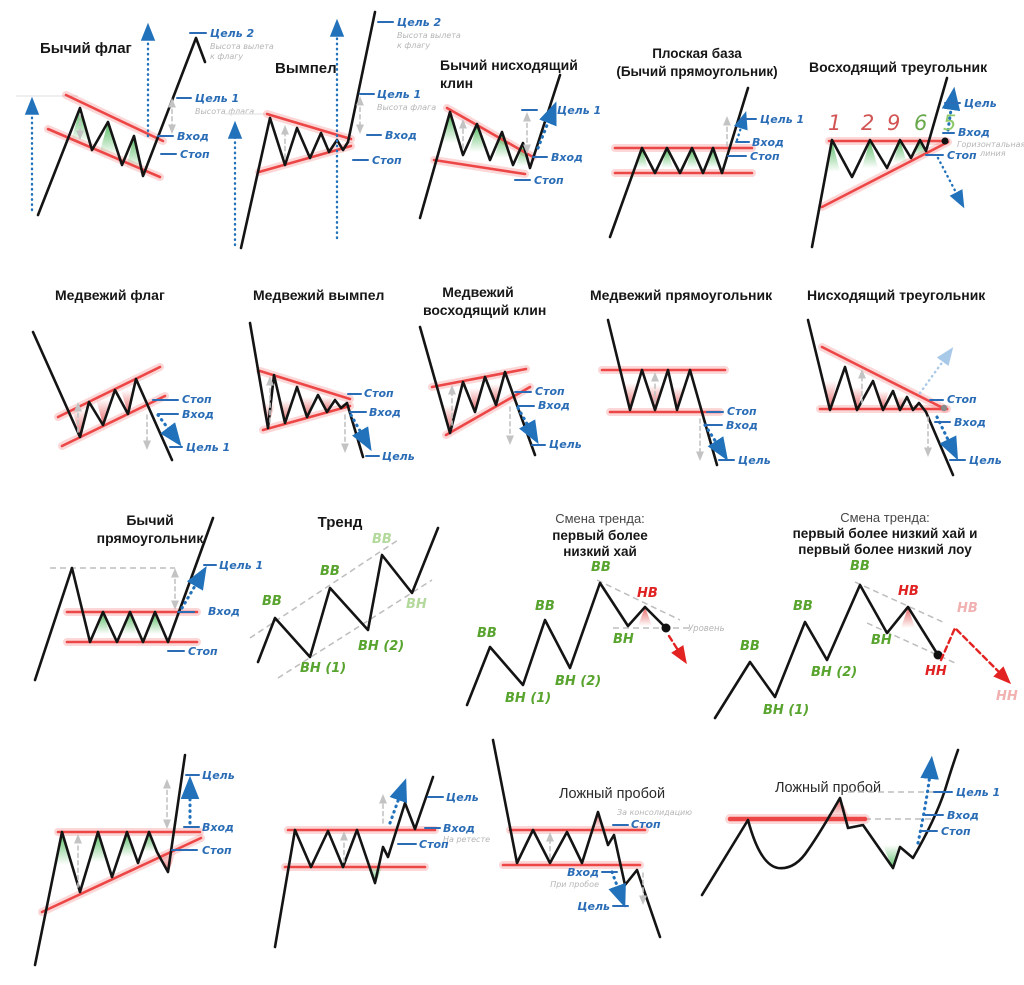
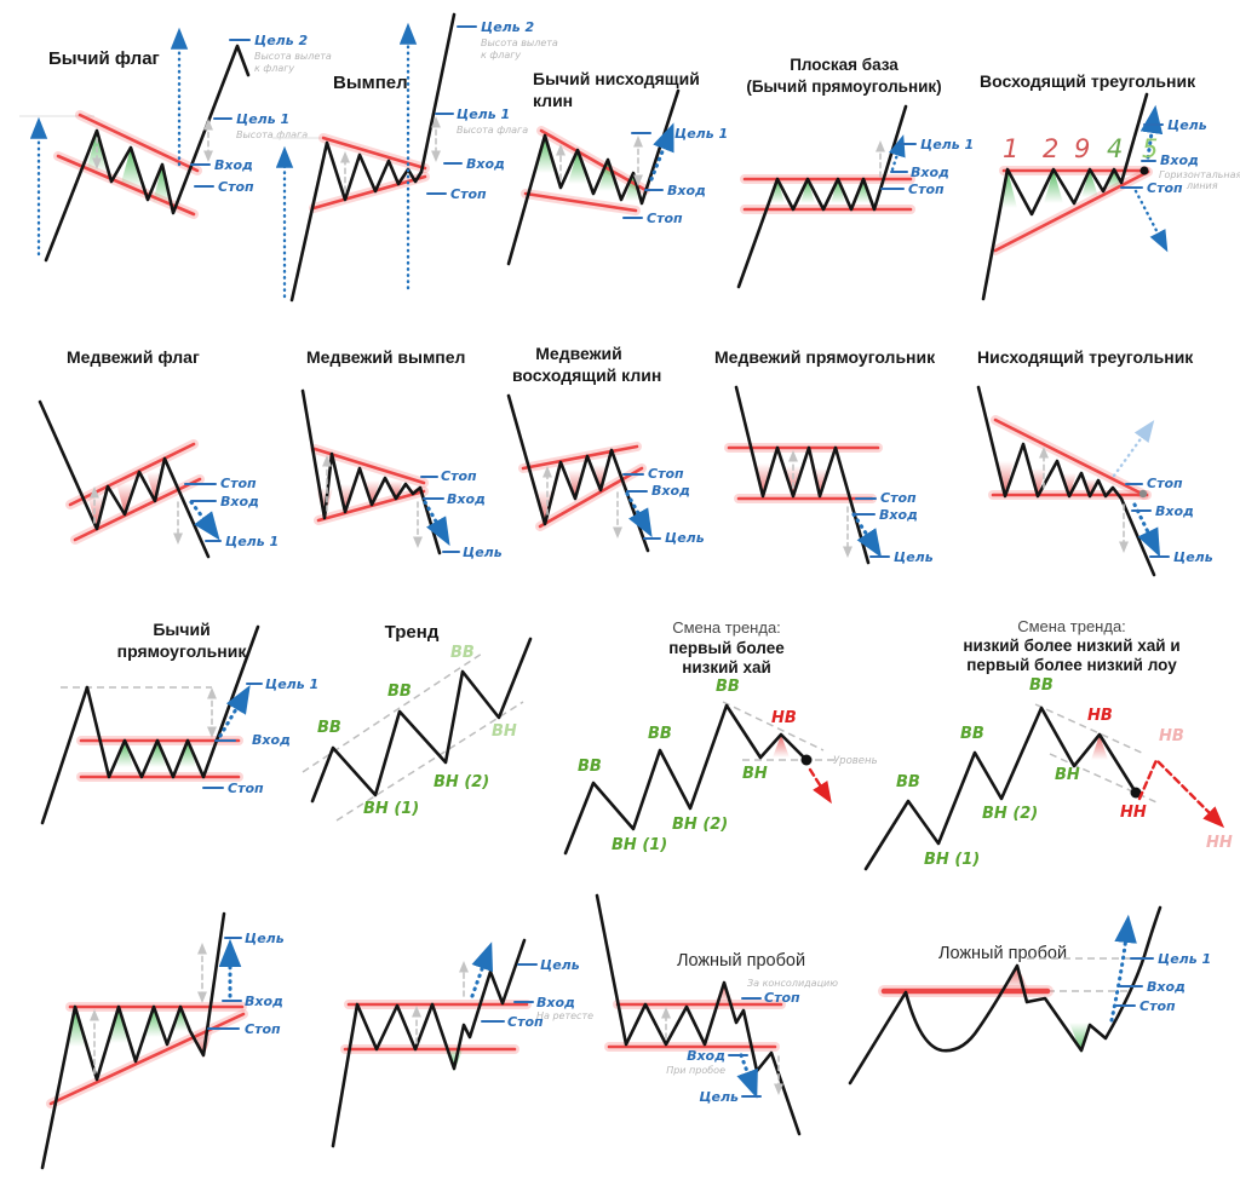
  Бычий флаг
  Цель 2
  Высота вылета
  к флагу
  Цель 1
  Высота флага
  Вход
  Стоп
  Вымпел
  Цель 2
  Высота вылета
  к флагу
  Цель 1
  Высота флага
  Вход
  Стоп
  Бычий нисходящий
  клин
  Цель 1
  Вход
  Стоп
  Плоская база
  (Бычий прямоугольник)
  Цель 1
  Вход
  Стоп
  Восходящий треугольник
  1
  2
  9
- 6
+ 4
  5
  Цель
  Вход
  Горизонтальная
  линия
  Стоп
  Медвежий флаг
  Стоп
  Вход
  Цель 1
  Медвежий вымпел
  Стоп
  Вход
  Цель
  Медвежий
  восходящий клин
  Стоп
  Вход
  Цель
  Медвежий прямоугольник
  Стоп
  Вход
  Цель
  Нисходящий треугольник
  Стоп
  Вход
  Цель
  Бычий
  прямоугольник
  Цель 1
  Вход
  Стоп
  Тренд
  ВВ
  ВВ
  ВВ
  ВН (1)
  ВН (2)
  ВН
  Смена тренда:
  первый более
  низкий хай
  ВВ
  ВВ
  ВВ
  ВН (1)
  ВН (2)
  ВН
  НВ
  Уровень
  Смена тренда:
- первый более низкий хай и
+ низкий более низкий хай и
  первый более низкий лоу
  ВВ
  ВВ
  ВВ
  ВН (1)
  ВН (2)
  ВН
  НВ
  НВ
  НН
  НН
  Цель
  Вход
  Стоп
  Цель
  Вход
  На ретесте
  Стоп
  Ложный пробой
  За консолидацию
  Стоп
  Вход
  При пробое
  Цель
  Ложный пробой
  Цель 1
  Вход
  Стоп
